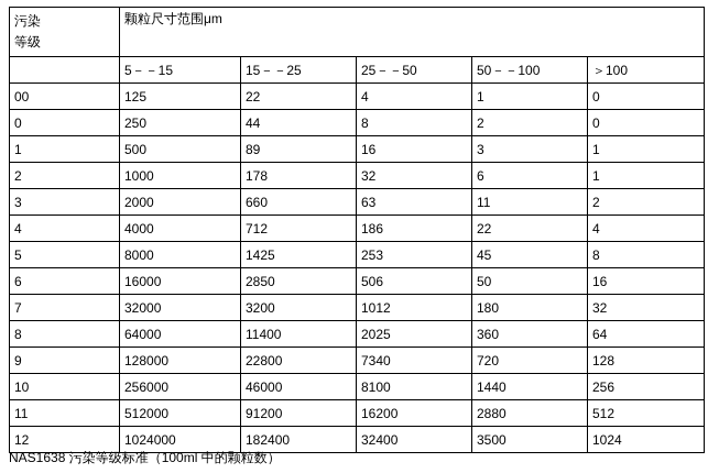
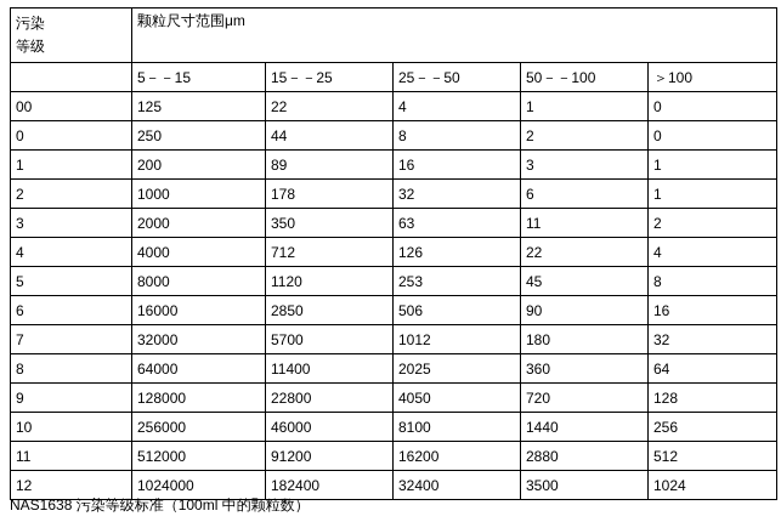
  污染 等级	颗粒尺寸范围μm
  	5－－15	15－－25	25－－50	50－－100	＞100
  00	125	22	4	1	0
  0	250	44	8	2	0
- 1	500	89	16	3	1
+ 1	200	89	16	3	1
  2	1000	178	32	6	1
- 3	2000	660	63	11	2
+ 3	2000	350	63	11	2
- 4	4000	712	186	22	4
+ 4	4000	712	126	22	4
- 5	8000	1425	253	45	8
+ 5	8000	1120	253	45	8
- 6	16000	2850	506	50	16
+ 6	16000	2850	506	90	16
- 7	32000	3200	1012	180	32
+ 7	32000	5700	1012	180	32
  8	64000	11400	2025	360	64
- 9	128000	22800	7340	720	128
+ 9	128000	22800	4050	720	128
  10	256000	46000	8100	1440	256
  11	512000	91200	16200	2880	512
  12	1024000	182400	32400	3500	1024
  NAS1638 污染等级标准（100ml 中的颗粒数）
